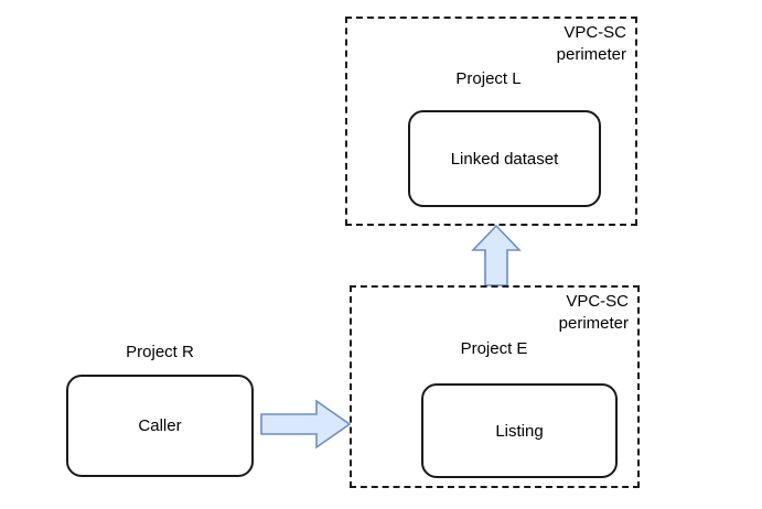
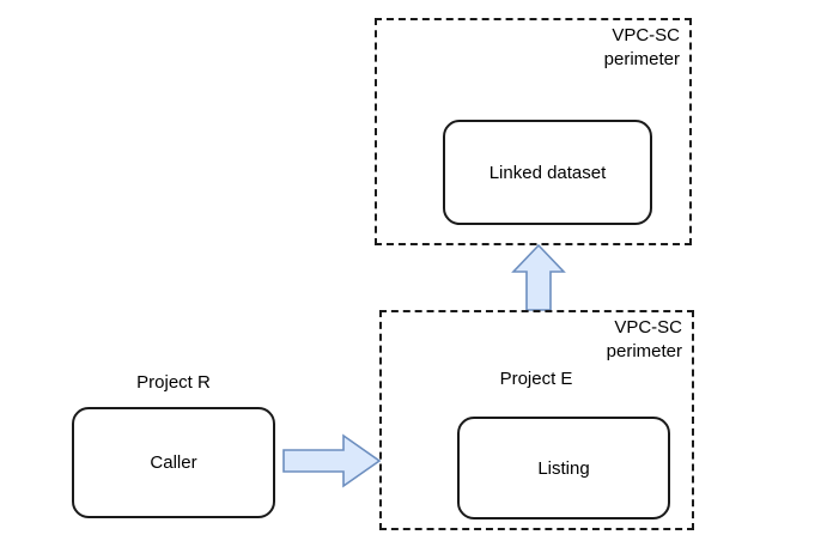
  VPC-SC
  perimeter
- Project L
  Linked dataset
  VPC-SC
  perimeter
  Project E
  Listing
  Project R
  Caller
